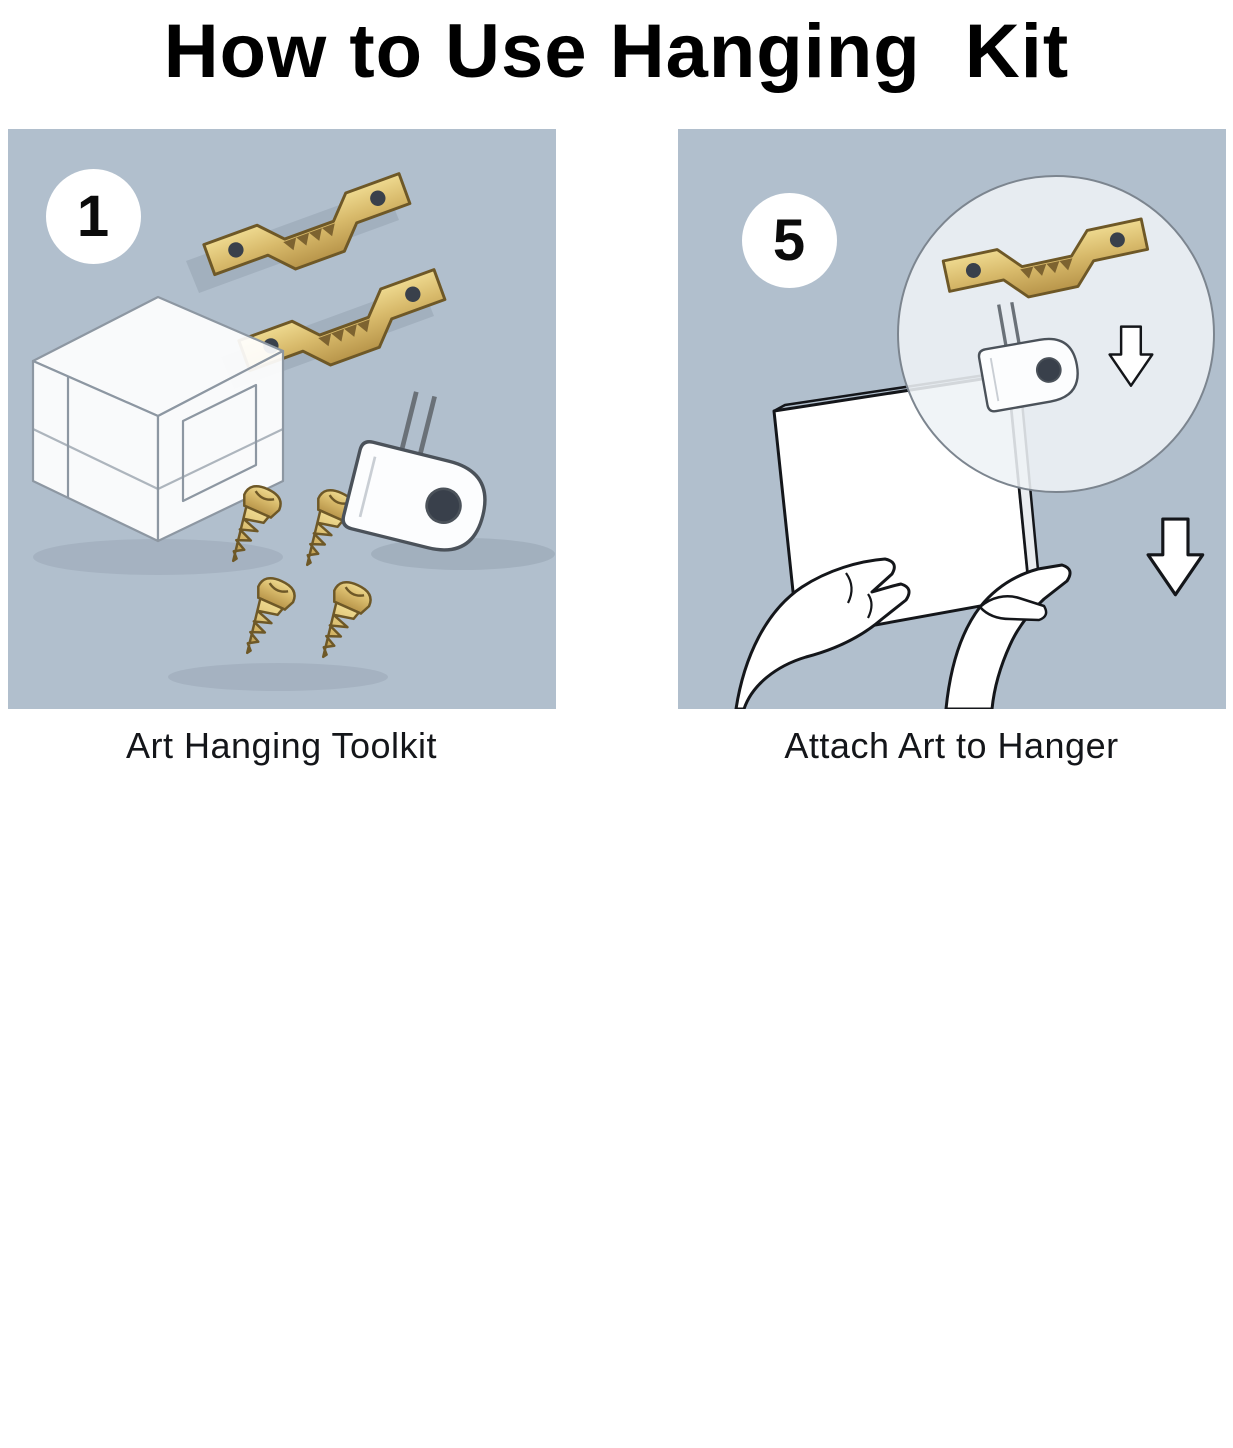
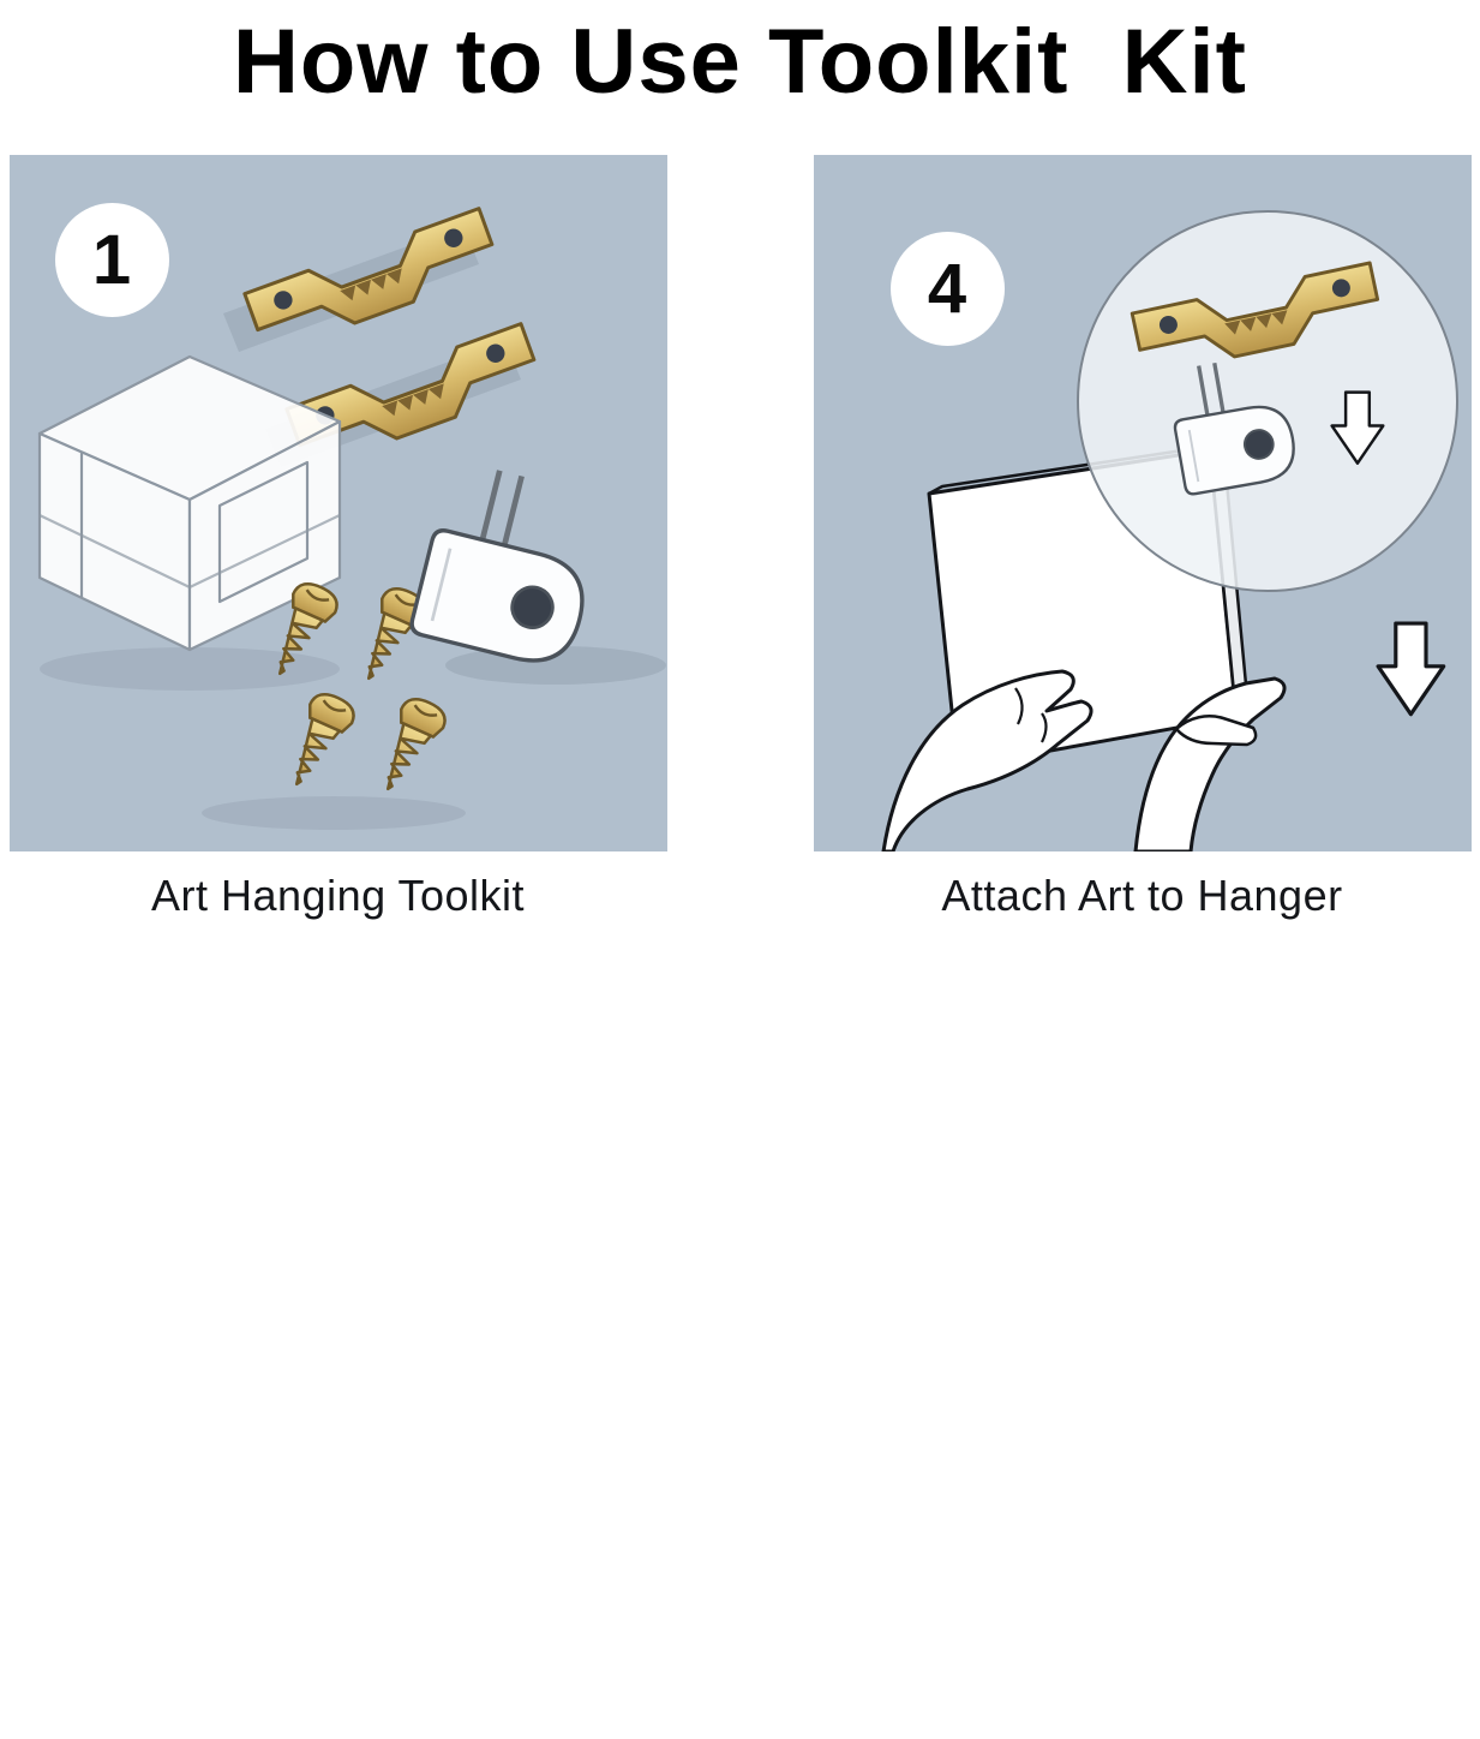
- How to Use Hanging Kit
+ How to Use Toolkit Kit
  1
  Art Hanging Toolkit
- 5
+ 4
  Attach Art to Hanger
